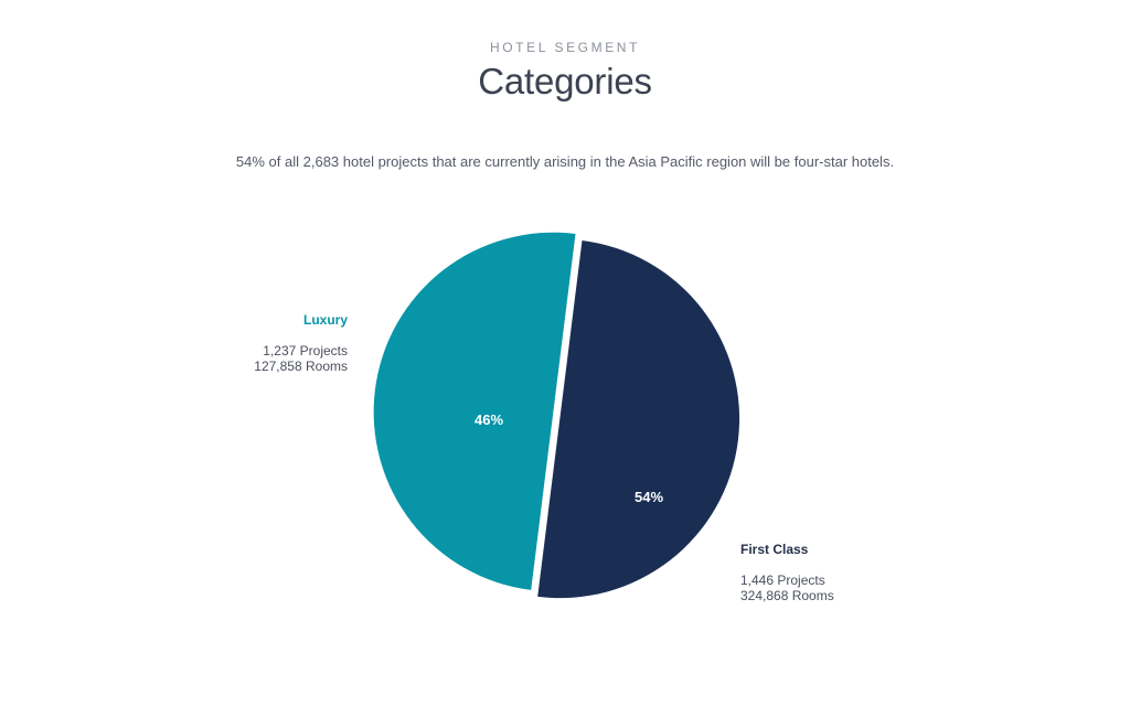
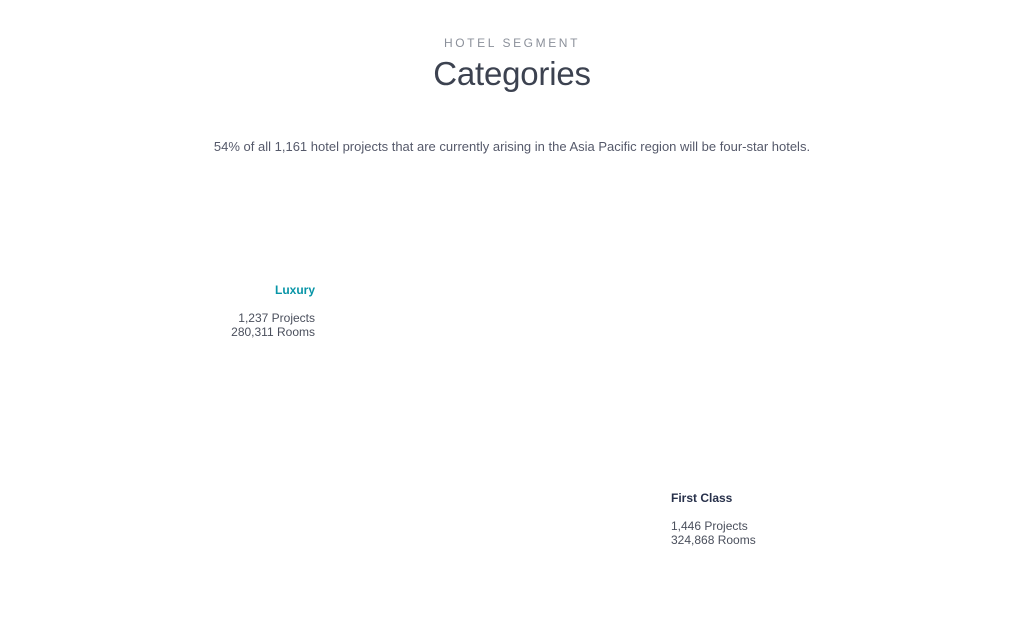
  HOTEL SEGMENT
  Categories
- 54% of all 2,683 hotel projects that are currently arising in the Asia Pacific region will be four-star hotels.
+ 54% of all 1,161 hotel projects that are currently arising in the Asia Pacific region will be four-star hotels.
- 54%
- 46%
  Luxury
  1,237 Projects
- 127,858 Rooms
+ 280,311 Rooms
  First Class
  1,446 Projects
  324,868 Rooms
